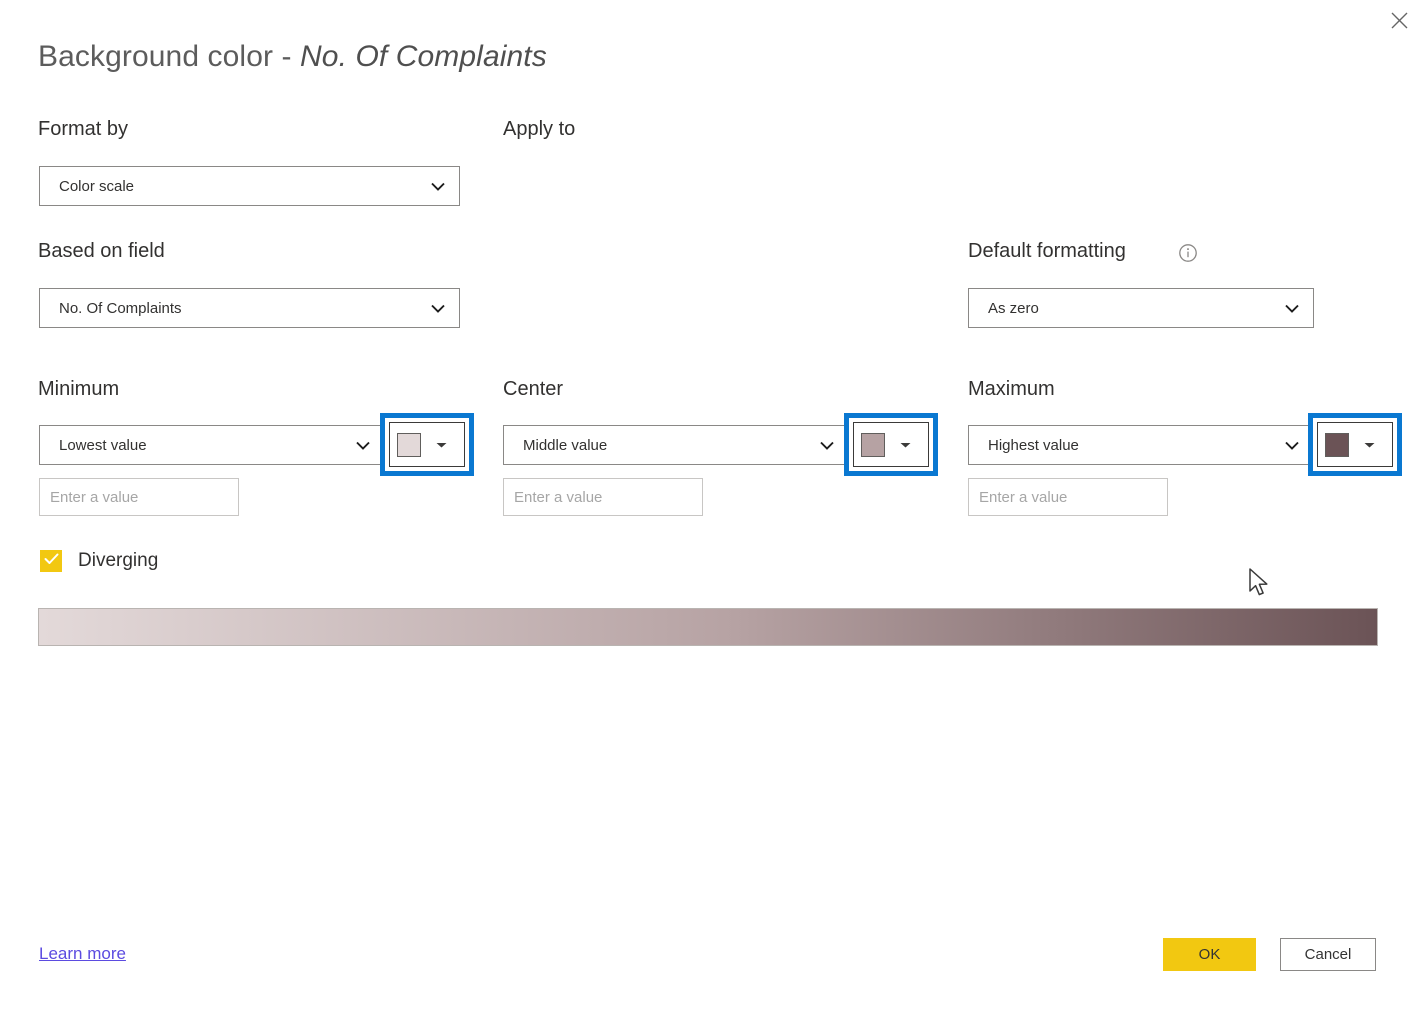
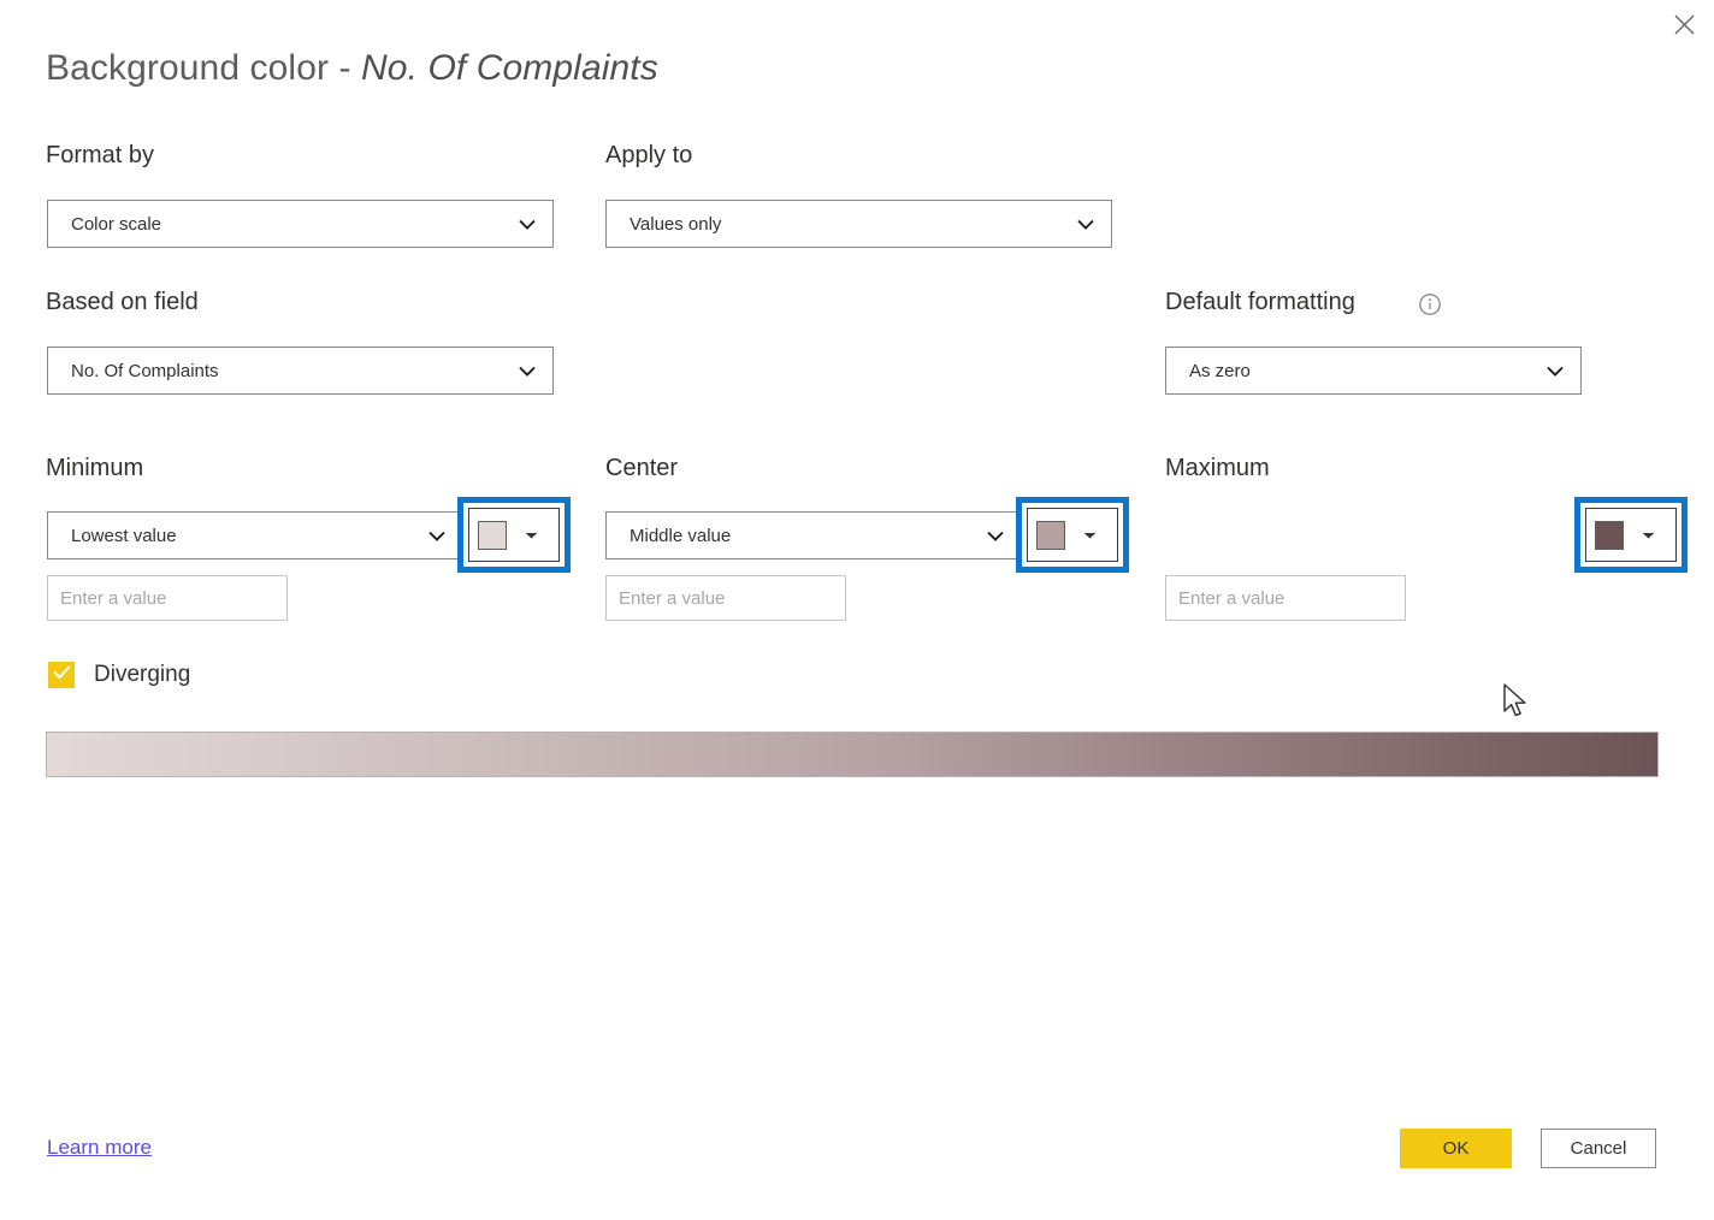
  Background color - No. Of Complaints
  Format by
  Color scale
  Apply to
+ Values only
  Based on field
  No. Of Complaints
  Default formatting
  As zero
  Minimum
  Lowest value
  Enter a value
  Center
  Middle value
  Enter a value
  Maximum
- Highest value
  Enter a value
  Diverging
  Learn more
  OK
  Cancel
